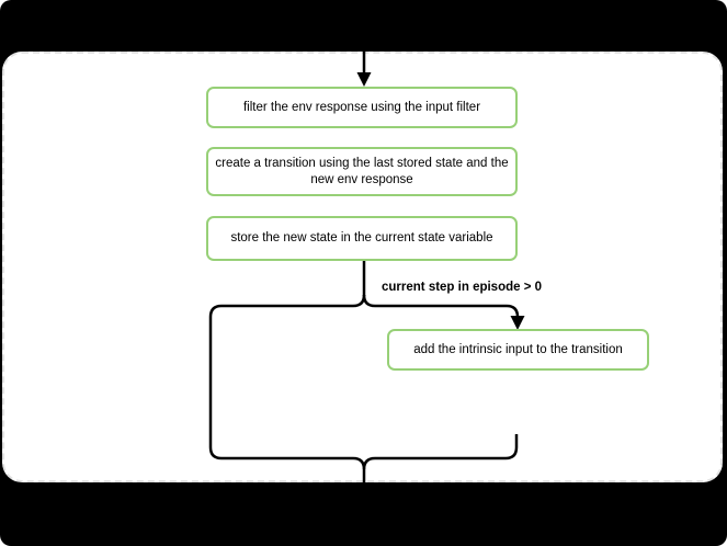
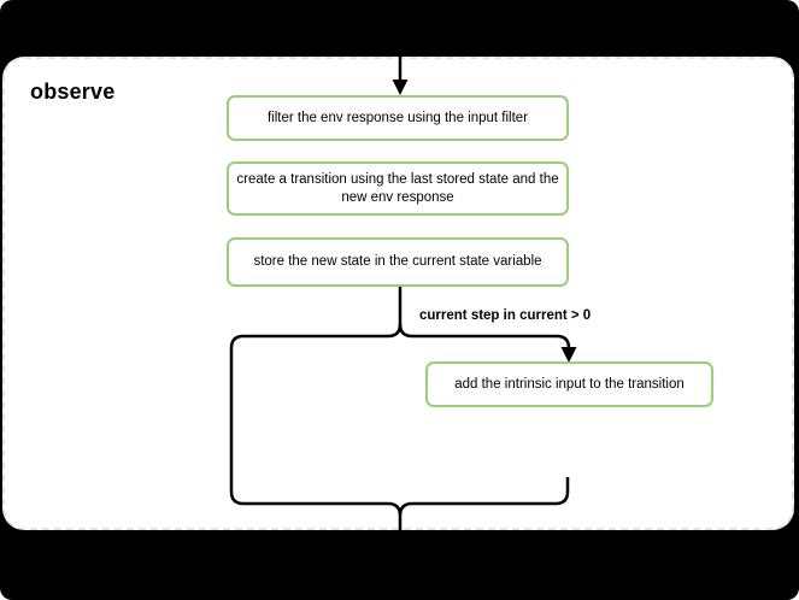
+ observe
  filter the env response using the input filter
  create a transition using the last stored state and the
  new env response
  store the new state in the current state variable
  add the intrinsic input to the transition
- current step in episode > 0
+ current step in current > 0
